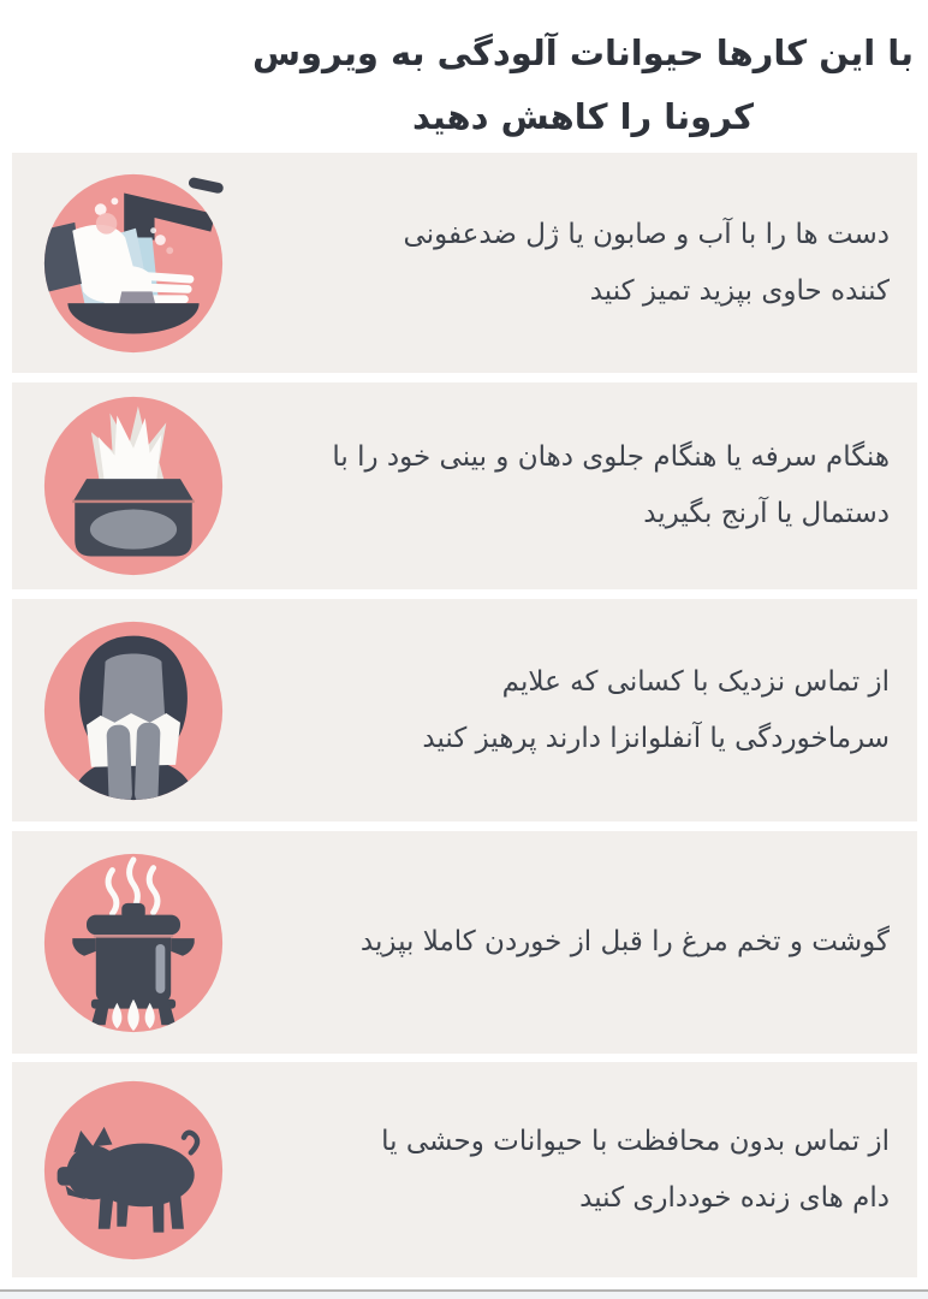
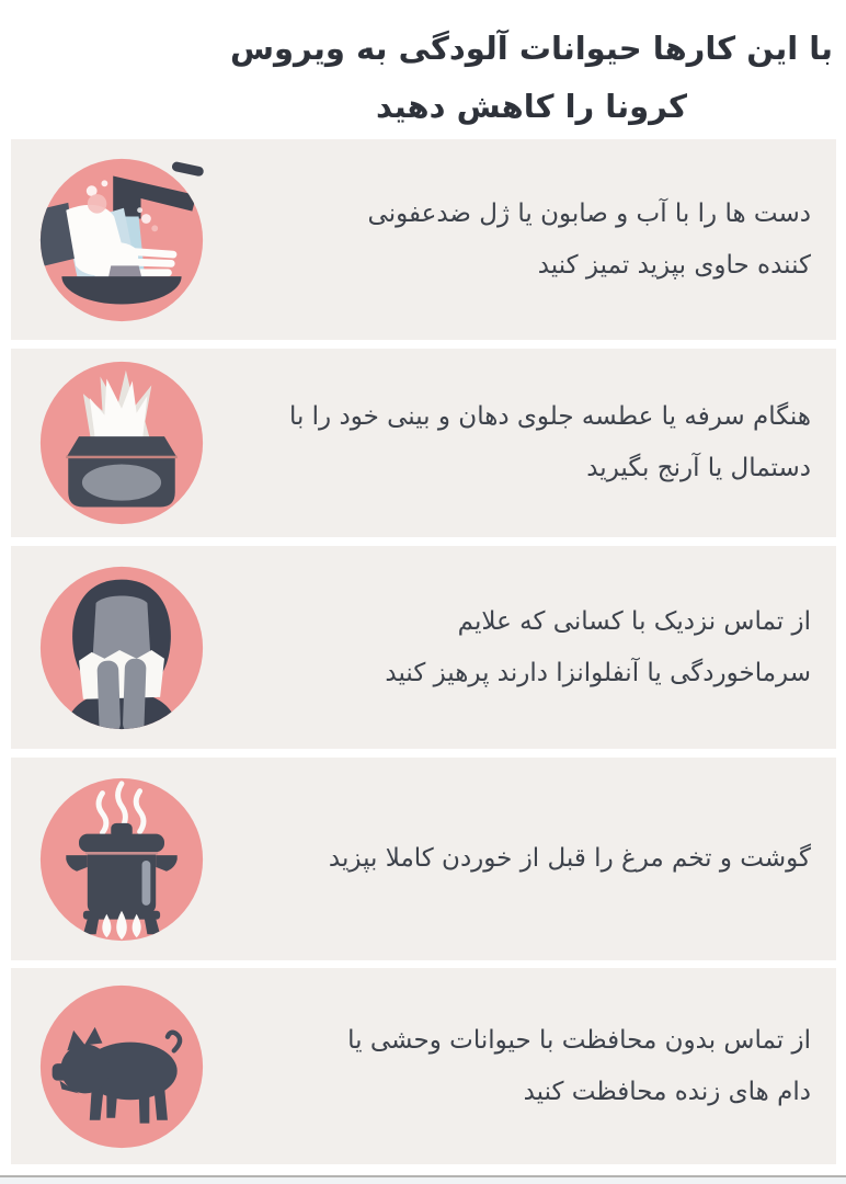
  با این کارها حیوانات آلودگی به ویروس
  کرونا را کاهش دهید
  دست ها را با آب و صابون یا ژل ضدعفونی
  کننده حاوی بپزید تمیز کنید
- هنگام سرفه یا هنگام جلوی دهان و بینی خود را با
+ هنگام سرفه یا عطسه جلوی دهان و بینی خود را با
  دستمال یا آرنج بگیرید
  از تماس نزدیک با کسانی که علایم
  سرماخوردگی یا آنفلوانزا دارند پرهیز کنید
  گوشت و تخم مرغ را قبل از خوردن کاملا بپزید
  از تماس بدون محافظت با حیوانات وحشی یا
- دام های زنده خودداری کنید
+ دام های زنده محافظت کنید
